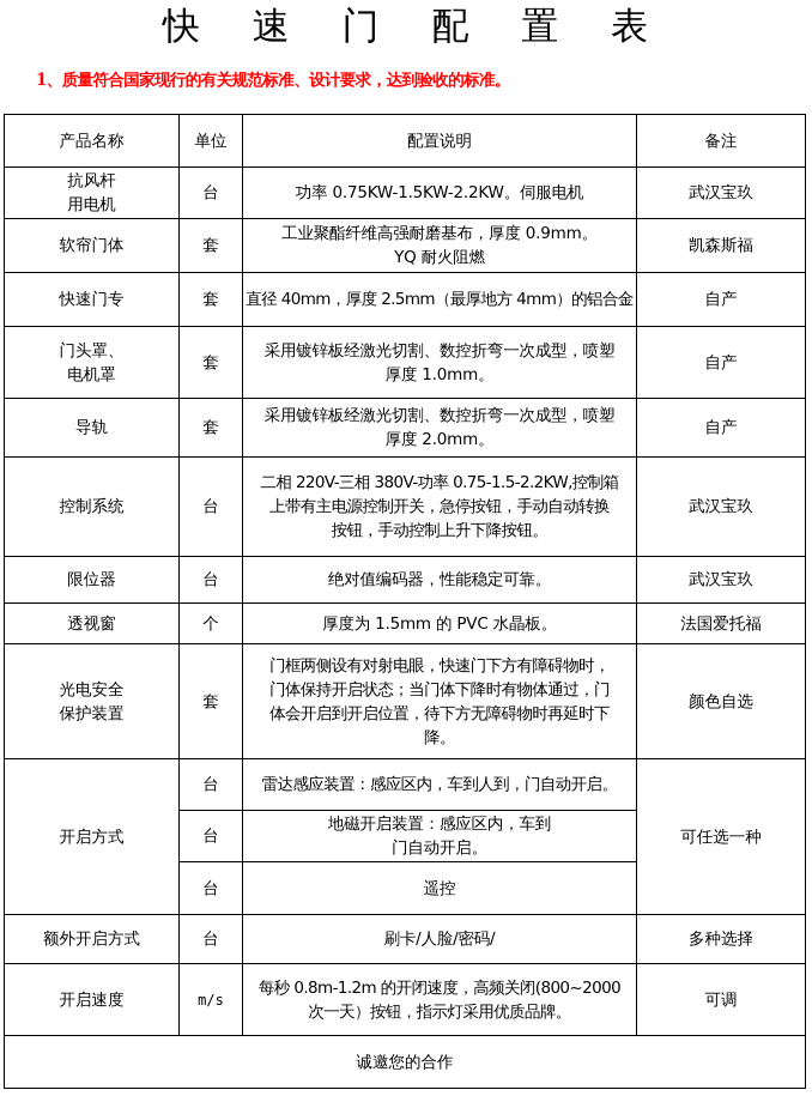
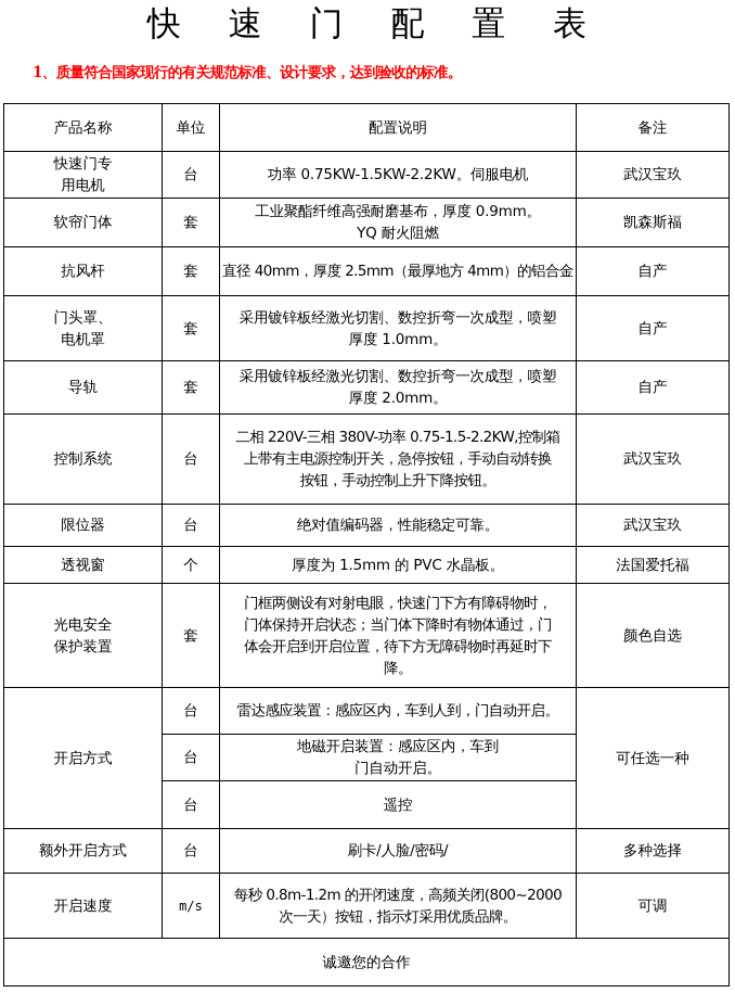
  快 速 门 配 置 表
  1、质量符合国家现行的有关规范标准、设计要求，达到验收的标准。
  产品名称	单位	配置说明	备注
- 抗风杆用电机	台	功率 0.75KW-1.5KW-2.2KW。伺服电机	武汉宝玖
+ 快速门专用电机	台	功率 0.75KW-1.5KW-2.2KW。伺服电机	武汉宝玖
  软帘门体	套	工业聚酯纤维高强耐磨基布，厚度 0.9mm。YQ 耐火阻燃	凯森斯福
- 快速门专	套	直径 40mm，厚度 2.5mm（最厚地方 4mm）的铝合金	自产
+ 抗风杆	套	直径 40mm，厚度 2.5mm（最厚地方 4mm）的铝合金	自产
  门头罩、电机罩	套	采用镀锌板经激光切割、数控折弯一次成型，喷塑厚度 1.0mm。	自产
  导轨	套	采用镀锌板经激光切割、数控折弯一次成型，喷塑厚度 2.0mm。	自产
  控制系统	台	二相 220V-三相 380V-功率 0.75-1.5-2.2KW,控制箱上带有主电源控制开关，急停按钮，手动自动转换按钮，手动控制上升下降按钮。	武汉宝玖
  限位器	台	绝对值编码器，性能稳定可靠。	武汉宝玖
  透视窗	个	厚度为 1.5mm 的 PVC 水晶板。	法国爱托福
  光电安全保护装置	套	门框两侧设有对射电眼，快速门下方有障碍物时，门体保持开启状态；当门体下降时有物体通过，门体会开启到开启位置，待下方无障碍物时再延时下降。	颜色自选
  开启方式	台	雷达感应装置：感应区内，车到人到，门自动开启。	可任选一种
  台	地磁开启装置：感应区内，车到门自动开启。
  台	遥控
  额外开启方式	台	刷卡/人脸/密码/	多种选择
  开启速度	m/s	每秒 0.8m-1.2m 的开闭速度，高频关闭(800~2000次一天）按钮，指示灯采用优质品牌。	可调
  诚邀您的合作
